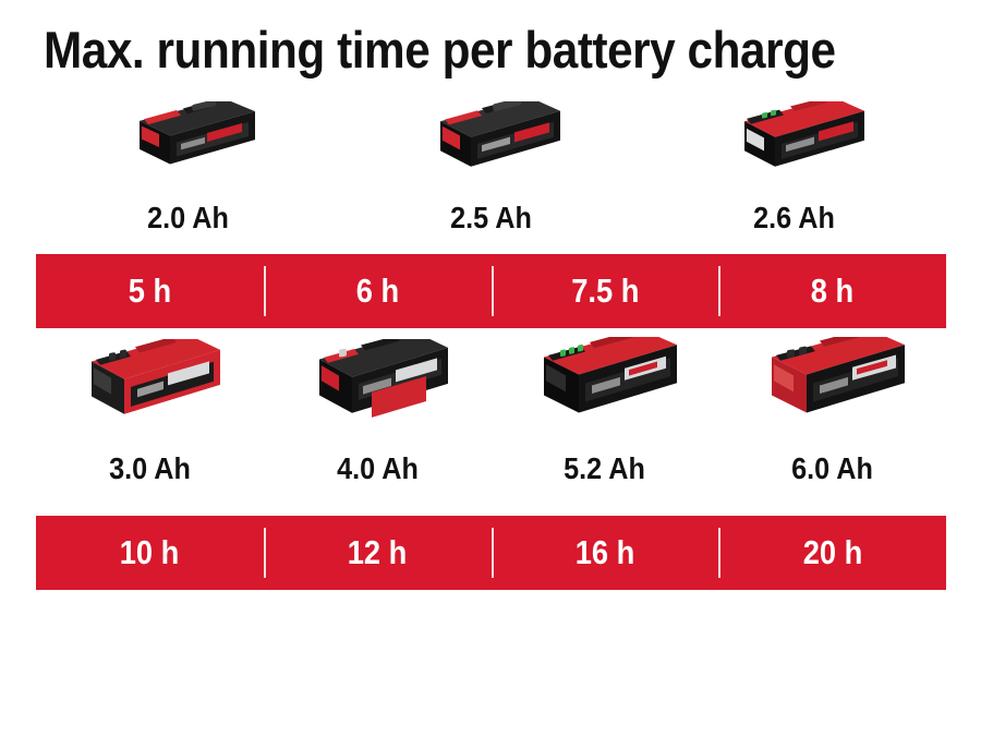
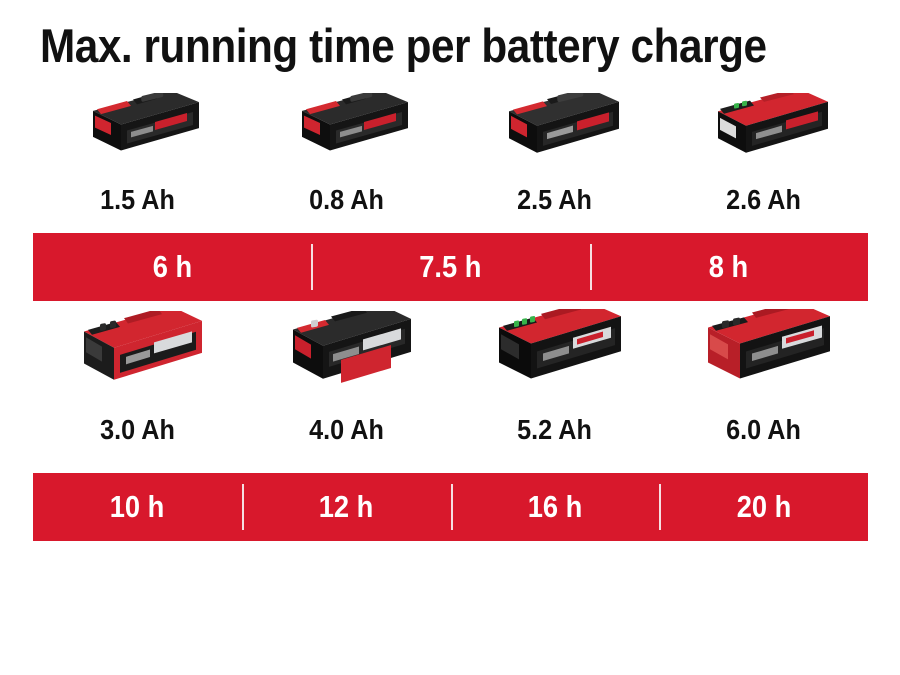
  Max. running time per battery charge
+ 1.5 Ah
- 2.0 Ah
+ 0.8 Ah
  2.5 Ah
  2.6 Ah
- 5 h
  6 h
  7.5 h
  8 h
  3.0 Ah
  4.0 Ah
  5.2 Ah
  6.0 Ah
  10 h
  12 h
  16 h
  20 h
